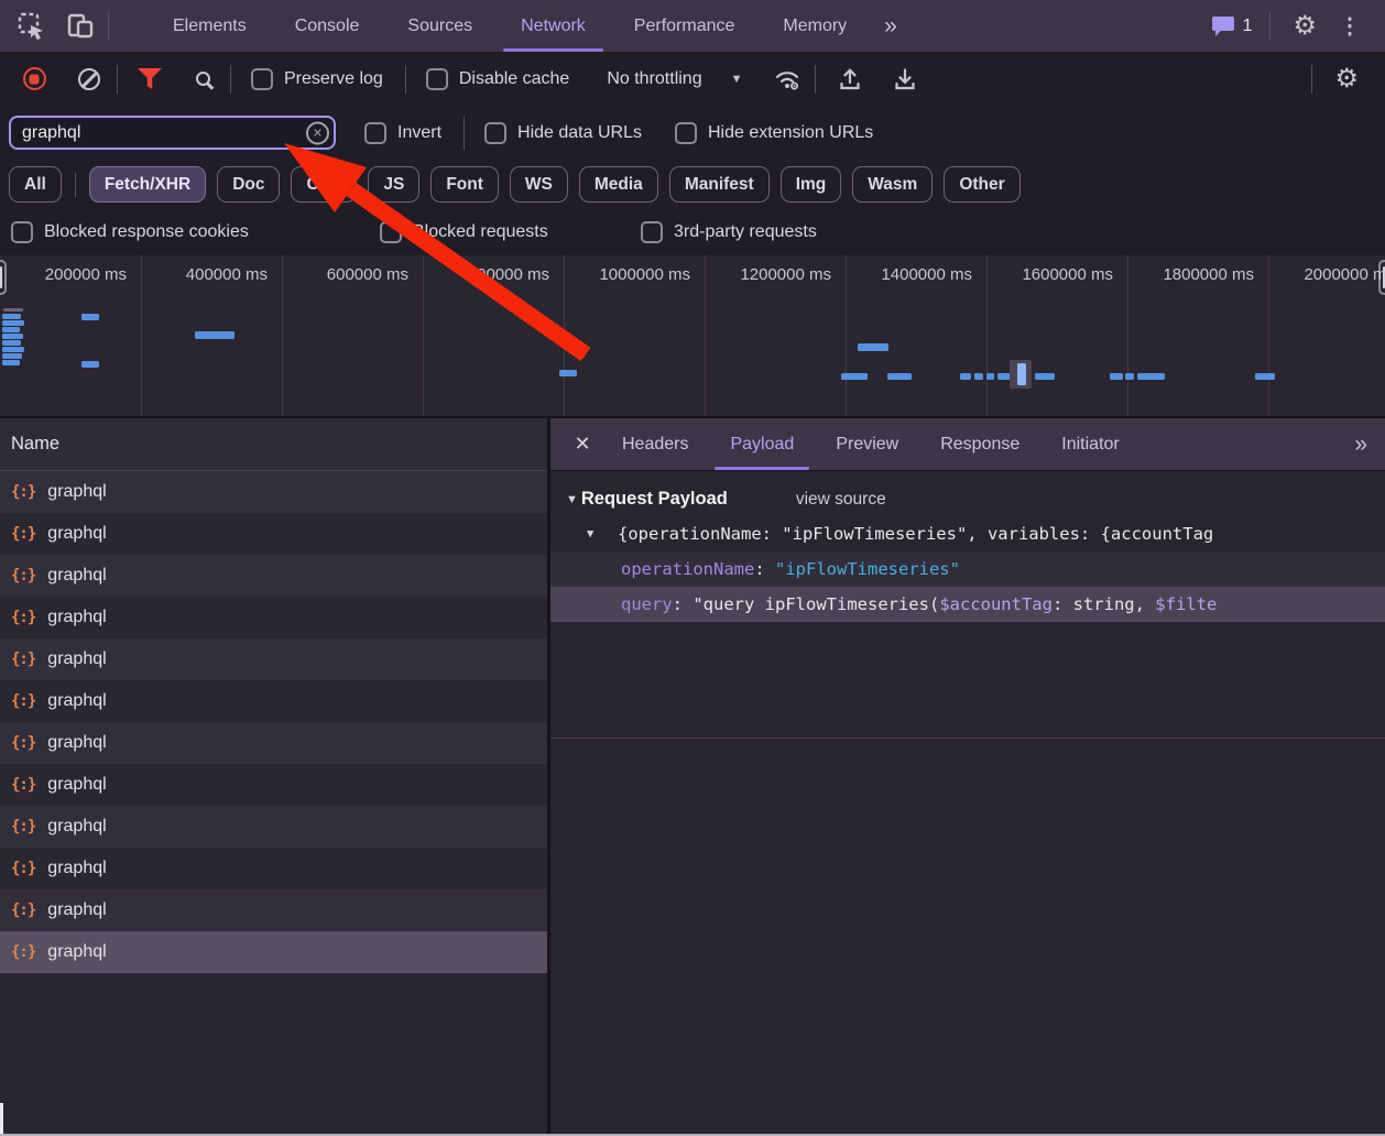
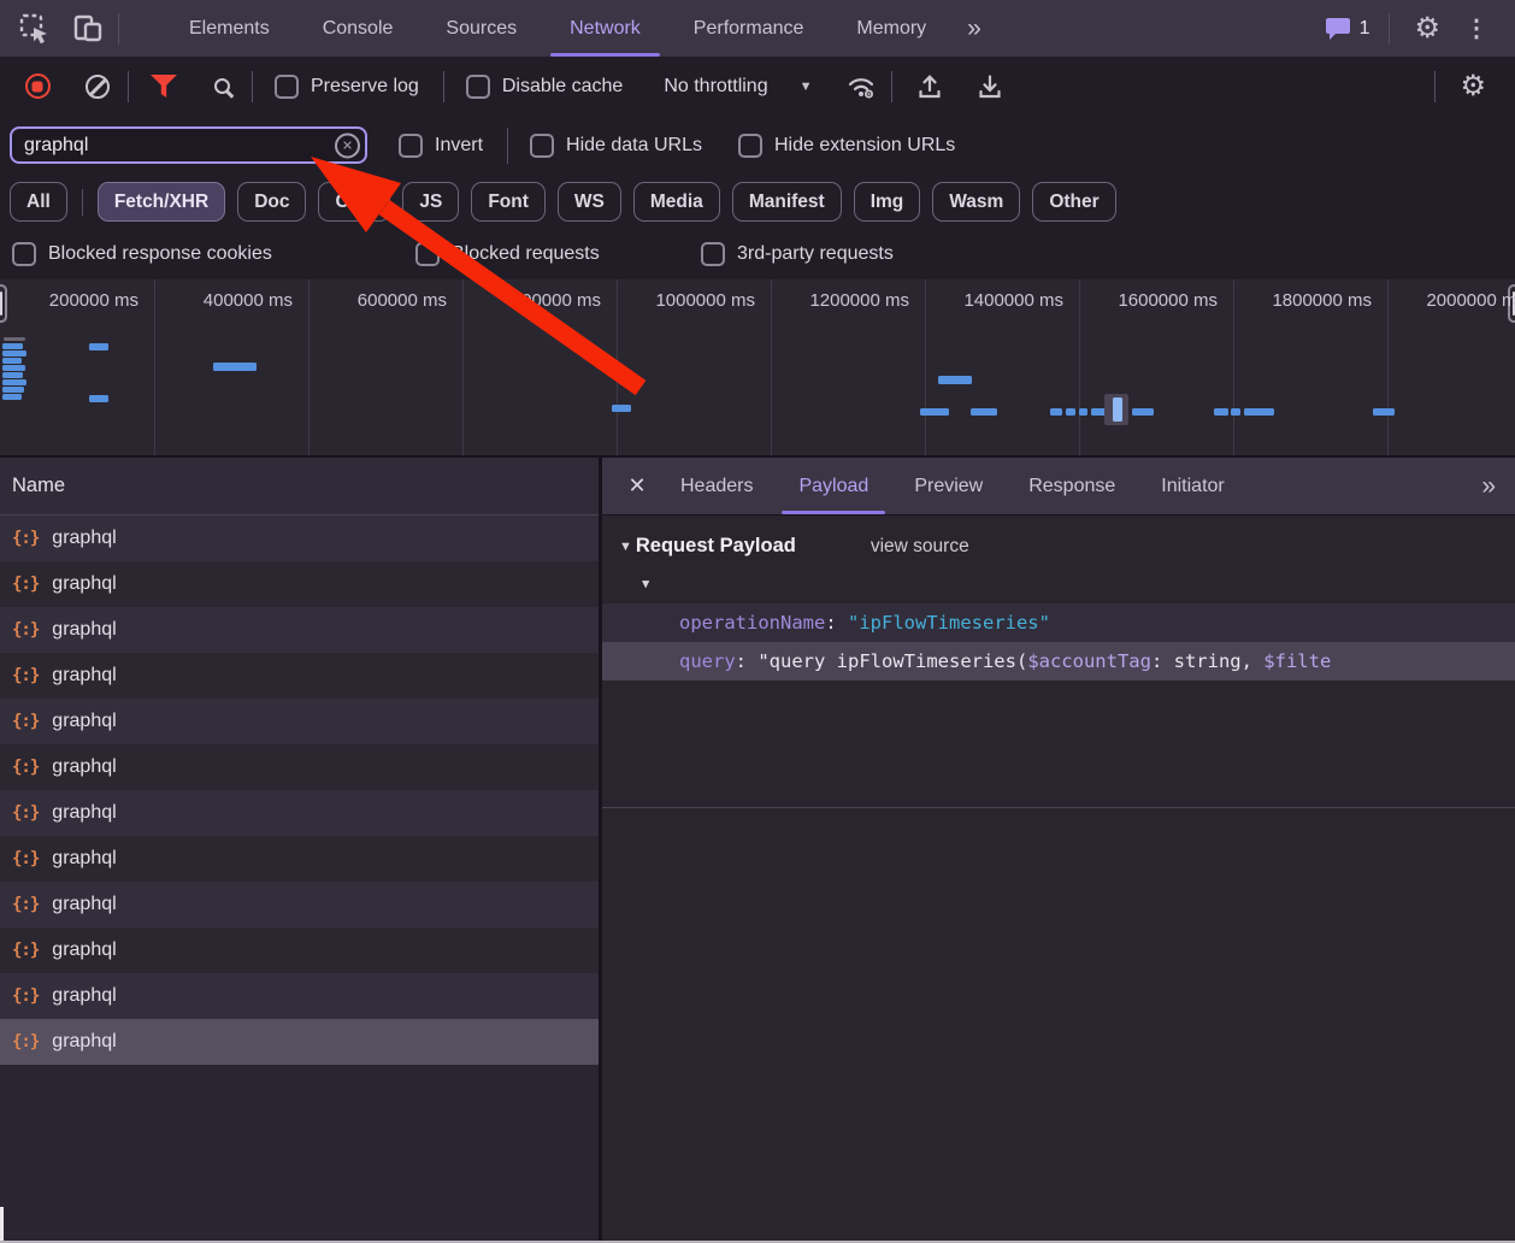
  Elements
  Console
  Sources
  Network
  Performance
  Memory
  »
  1
  ⚙
  ⋮
  Preserve log
  Disable cache
  No throttling
  ▼
  ⚙
  graphql
  ✕
  Invert
  Hide data URLs
  Hide extension URLs
  All
  Fetch/XHR
  Doc
  JS
  Font
  WS
  Media
  Manifest
  Img
  Wasm
  Other
  Blocked response cookies
  locked requests
  3rd-party requests
  200000 ms
  400000 ms
  600000 ms
  0000 ms
  1000000 ms
  1200000 ms
  1400000 ms
  1600000 ms
  1800000 ms
  2000000 m
  Name
  {:}
  graphql
  {:}
  graphql
  {:}
  graphql
  {:}
  graphql
  {:}
  graphql
  {:}
  graphql
  {:}
  graphql
  {:}
  graphql
  {:}
  graphql
  {:}
  graphql
  {:}
  graphql
  {:}
  graphql
  ✕
  Headers
  Payload
  Preview
  Response
  Initiator
  »
  ▼
  Request Payload
  view source
  ▼
- {operationName: "ipFlowTimeseries", variables: {accountTag
  operationName: "ipFlowTimeseries"
  query: "query ipFlowTimeseries($accountTag: string, $filte
